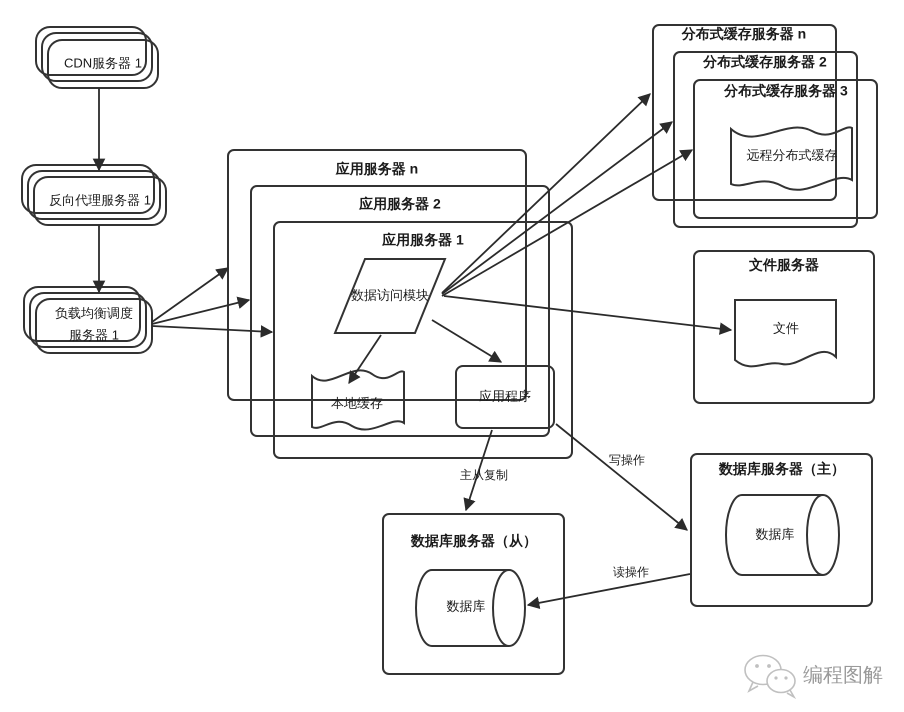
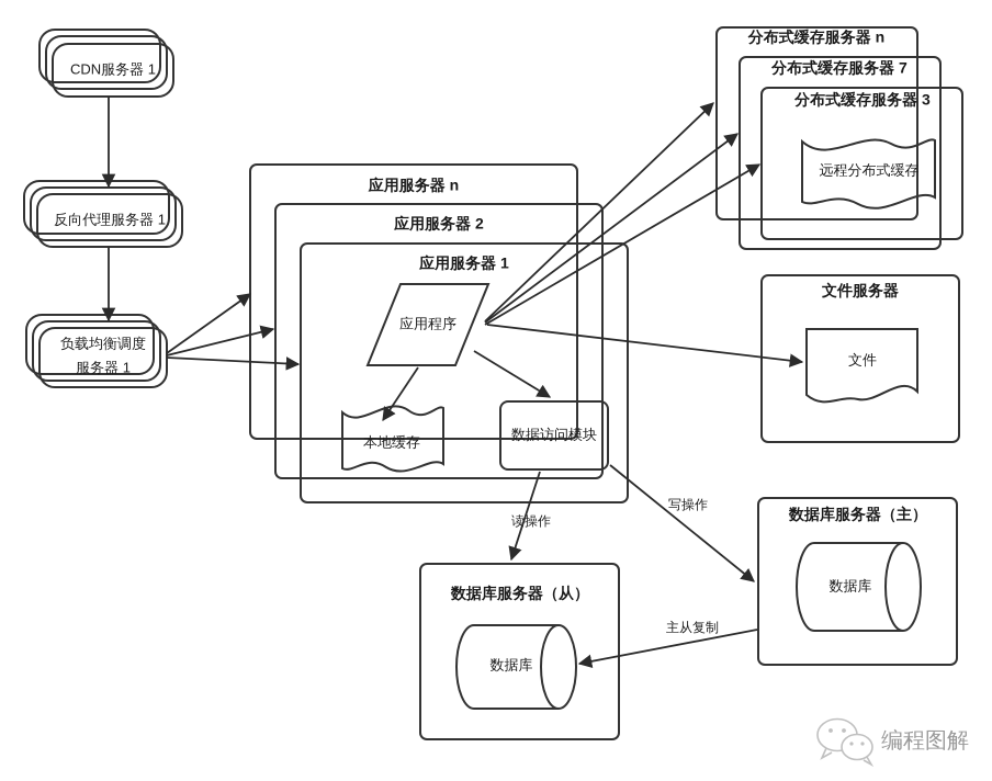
  CDN服务器 1
  反向代理服务器 1
  负载均衡调度
  服务器 1
  应用服务器 n
  应用服务器 2
  应用服务器 1
- 数据访问模块
+ 应用程序
  本地缓存
- 应用程序
+ 数据访问模块
  分布式缓存服务器 n
- 分布式缓存服务器 2
+ 分布式缓存服务器 7
  分布式缓存服务器 3
  远程分布式缓存
  文件服务器
  文件
  数据库服务器（主）
  数据库
  数据库服务器（从）
  数据库
- 主从复制
+ 读操作
  写操作
- 读操作
+ 主从复制
  编程图解
